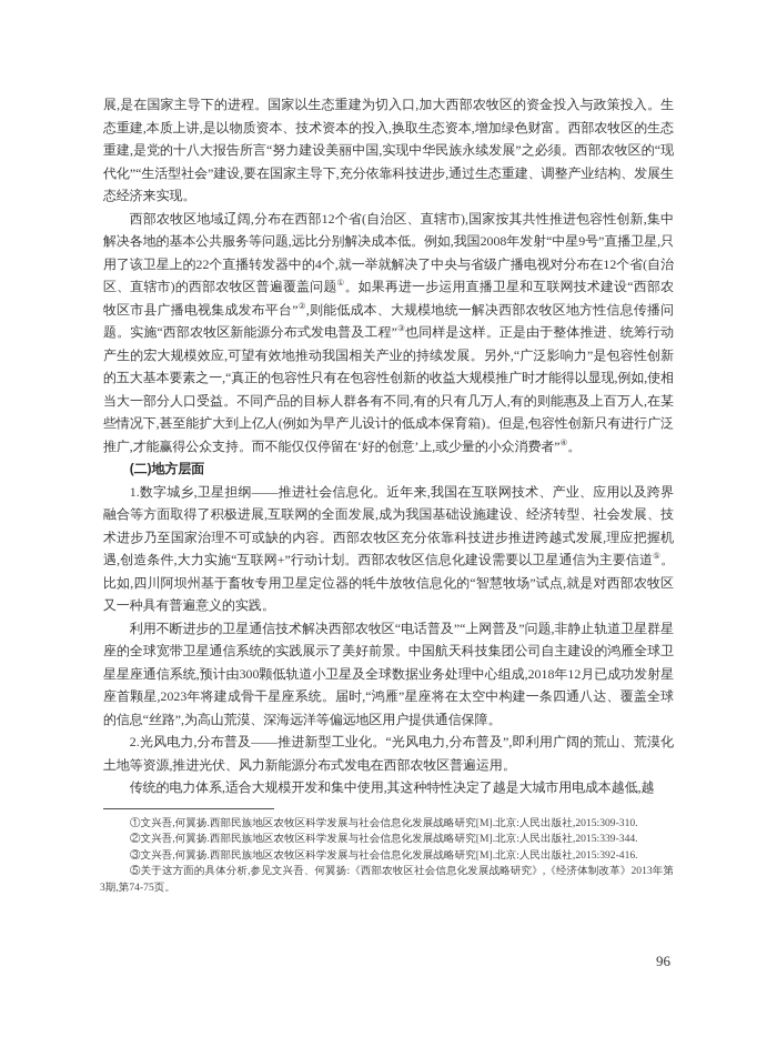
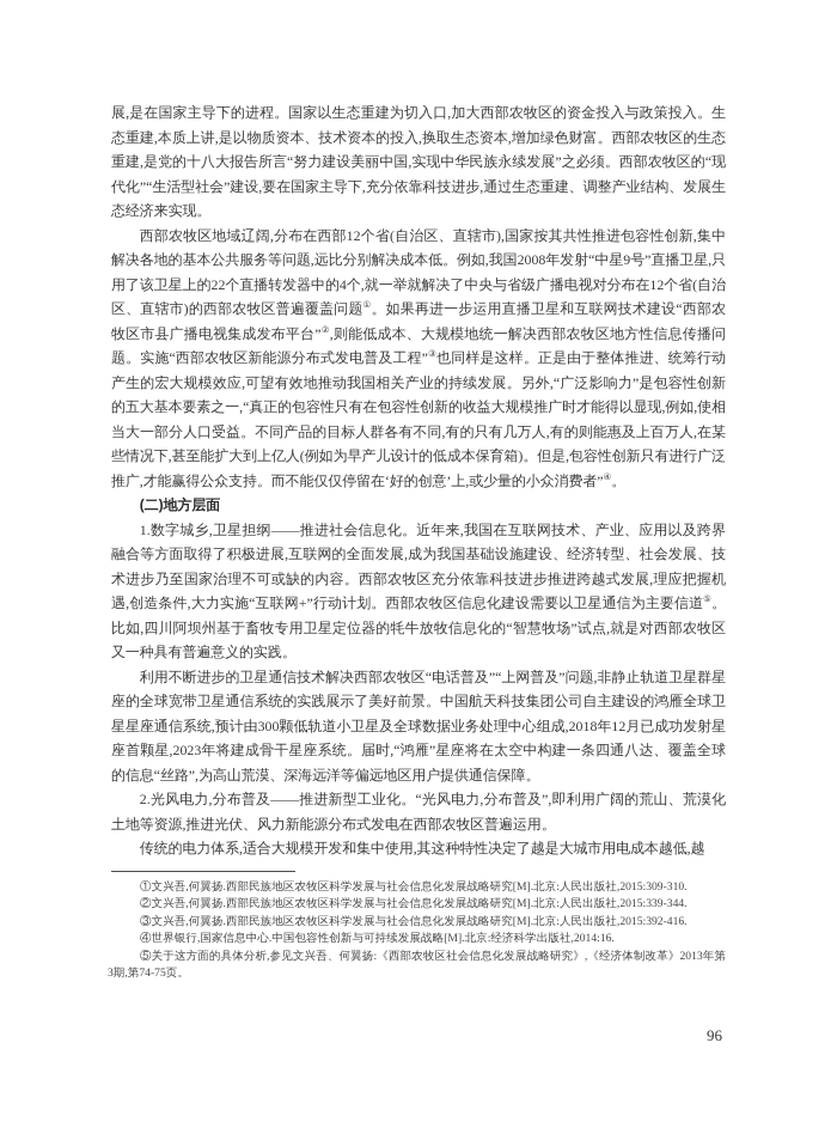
  展,是在国家主导下的进程。国家以生态重建为切入口,加大西部农牧区的资金投入与政策投入。生态重建,本质上讲,是以物质资本、技术资本的投入,换取生态资本,增加绿色财富。西部农牧区的生态重建,是党的十八大报告所言“努力建设美丽中国,实现中华民族永续发展”之必须。西部农牧区的“现代化”“生活型社会”建设,要在国家主导下,充分依靠科技进步,通过生态重建、调整产业结构、发展生态经济来实现。
  西部农牧区地域辽阔,分布在西部12个省(自治区、直辖市),国家按其共性推进包容性创新,集中解决各地的基本公共服务等问题,远比分别解决成本低。例如,我国2008年发射“中星9号”直播卫星,只用了该卫星上的22个直播转发器中的4个,就一举就解决了中央与省级广播电视对分布在12个省(自治区、直辖市)的西部农牧区普遍覆盖问题①。如果再进一步运用直播卫星和互联网技术建设“西部农牧区市县广播电视集成发布平台”②,则能低成本、大规模地统一解决西部农牧区地方性信息传播问题。实施“西部农牧区新能源分布式发电普及工程”③也同样是这样。正是由于整体推进、统筹行动产生的宏大规模效应,可望有效地推动我国相关产业的持续发展。另外,“广泛影响力”是包容性创新的五大基本要素之一,“真正的包容性只有在包容性创新的收益大规模推广时才能得以显现,例如,使相当大一部分人口受益。不同产品的目标人群各有不同,有的只有几万人,有的则能惠及上百万人,在某些情况下,甚至能扩大到上亿人(例如为早产儿设计的低成本保育箱)。但是,包容性创新只有进行广泛推广,才能赢得公众支持。而不能仅仅停留在‘好的创意’上,或少量的小众消费者”④。
  (二)地方层面
  1.数字城乡,卫星担纲——推进社会信息化。近年来,我国在互联网技术、产业、应用以及跨界融合等方面取得了积极进展,互联网的全面发展,成为我国基础设施建设、经济转型、社会发展、技术进步乃至国家治理不可或缺的内容。西部农牧区充分依靠科技进步推进跨越式发展,理应把握机遇,创造条件,大力实施“互联网+”行动计划。西部农牧区信息化建设需要以卫星通信为主要信道⑤。比如,四川阿坝州基于畜牧专用卫星定位器的牦牛放牧信息化的“智慧牧场”试点,就是对西部农牧区又一种具有普遍意义的实践。
  利用不断进步的卫星通信技术解决西部农牧区“电话普及”“上网普及”问题,非静止轨道卫星群星座的全球宽带卫星通信系统的实践展示了美好前景。中国航天科技集团公司自主建设的鸿雁全球卫星星座通信系统,预计由300颗低轨道小卫星及全球数据业务处理中心组成,2018年12月已成功发射星座首颗星,2023年将建成骨干星座系统。届时,“鸿雁”星座将在太空中构建一条四通八达、覆盖全球的信息“丝路”,为高山荒漠、深海远洋等偏远地区用户提供通信保障。
  2.光风电力,分布普及——推进新型工业化。“光风电力,分布普及”,即利用广阔的荒山、荒漠化土地等资源,推进光伏、风力新能源分布式发电在西部农牧区普遍运用。
  传统的电力体系,适合大规模开发和集中使用,其这种特性决定了越是大城市用电成本越低,越
  ①文兴吾,何翼扬.西部民族地区农牧区科学发展与社会信息化发展战略研究[M].北京:人民出版社,2015:309-310.
  ②文兴吾,何翼扬.西部民族地区农牧区科学发展与社会信息化发展战略研究[M].北京:人民出版社,2015:339-344.
  ③文兴吾,何翼扬.西部民族地区农牧区科学发展与社会信息化发展战略研究[M].北京:人民出版社,2015:392-416.
+ ④世界银行,国家信息中心.中国包容性创新与可持续发展战略[M].北京:经济科学出版社,2014:16.
  ⑤关于这方面的具体分析,参见文兴吾、何翼扬:《西部农牧区社会信息化发展战略研究》,《经济体制改革》2013年第3期,第74-75页。
  96
